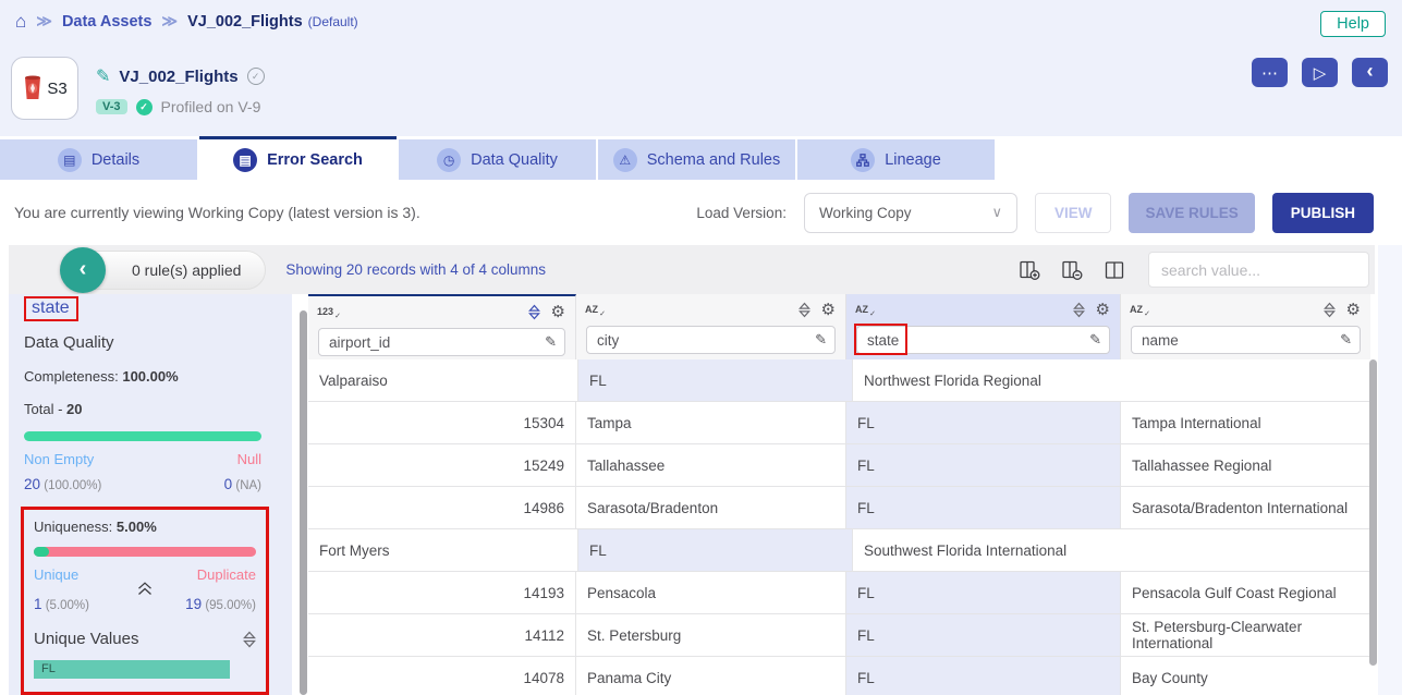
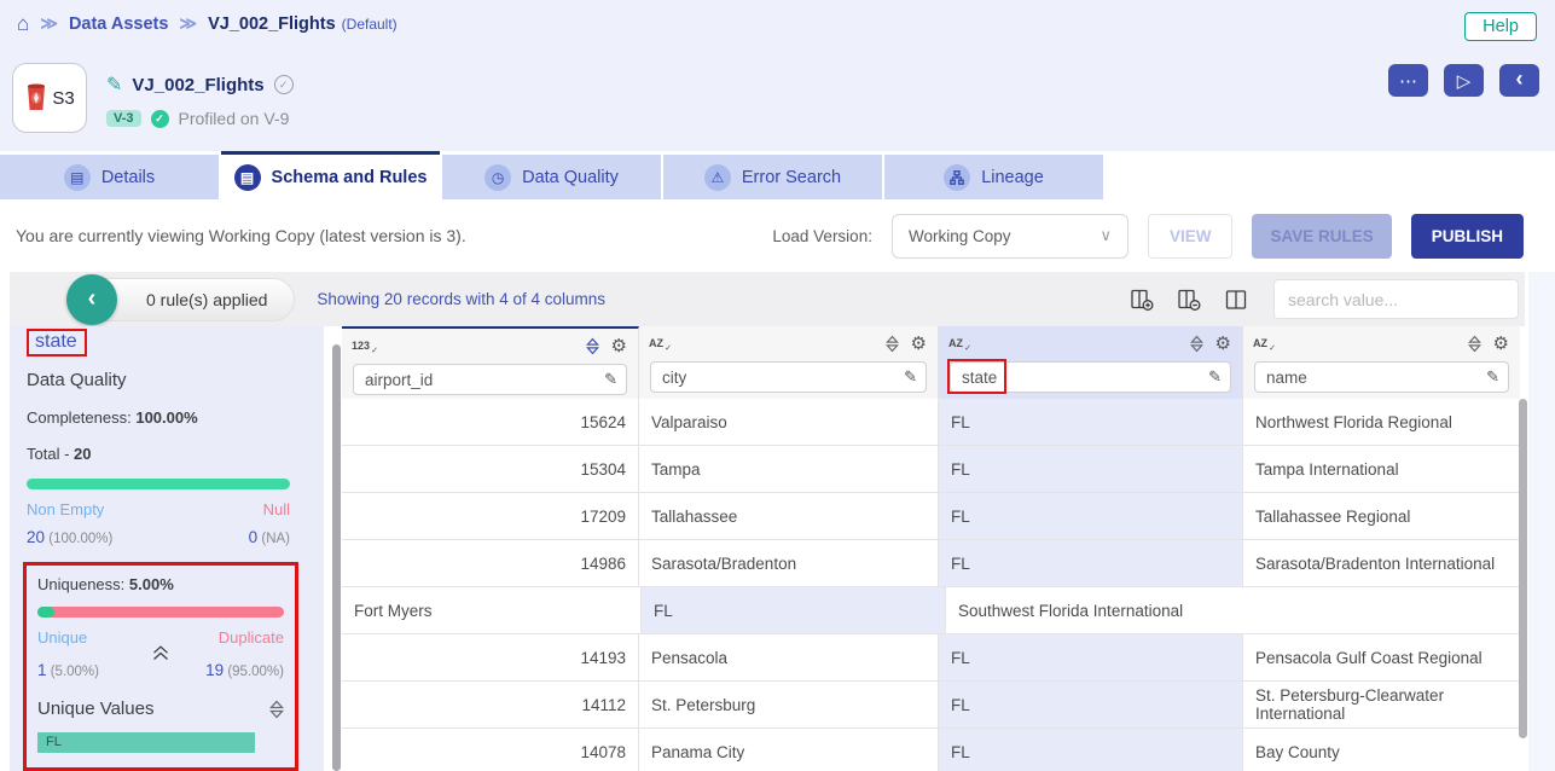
  ⌂
  ≫
  Data Assets
  ≫
  VJ_002_Flights
  (Default)
  Help
  S3
  ✎
  VJ_002_Flights
  ✓
  V-3
  ✓
  Profiled on V-9
  ⋯
  ▷
  ‹
  ▤
  Details
  ▤
- Error Search
+ Schema and Rules
  ◷
  Data Quality
  ⚠
- Schema and Rules
+ Error Search
  Lineage
  You are currently viewing Working Copy (latest version is 3).
  Load Version:
  Working Copy
  ∨
  VIEW
  SAVE RULES
  PUBLISH
  0 rule(s) applied
  ‹
  Showing 20 records with 4 of 4 columns
  search value...
  state
  Data Quality
  Completeness: 100.00%
  Total - 20
  Non Empty
  Null
  20 (100.00%)
  0 (NA)
  Uniqueness: 5.00%
  Unique
  Duplicate
  1 (5.00%)
  19 (95.00%)
  Unique Values
  FL
  123
  ⚙
  airport_id
  ✎
  AZ
  ⚙
  city
  ✎
  AZ
  ⚙
  state
  ✎
  AZ
  ⚙
  name
  ✎
+ 15624
  Valparaiso
  FL
  Northwest Florida Regional
  15304
  Tampa
  FL
  Tampa International
- 15249
+ 17209
  Tallahassee
  FL
  Tallahassee Regional
  14986
  Sarasota/Bradenton
  FL
  Sarasota/Bradenton International
  Fort Myers
  FL
  Southwest Florida International
  14193
  Pensacola
  FL
  Pensacola Gulf Coast Regional
  14112
  St. Petersburg
  FL
  St. Petersburg-Clearwater International
  14078
  Panama City
  FL
  Bay County
